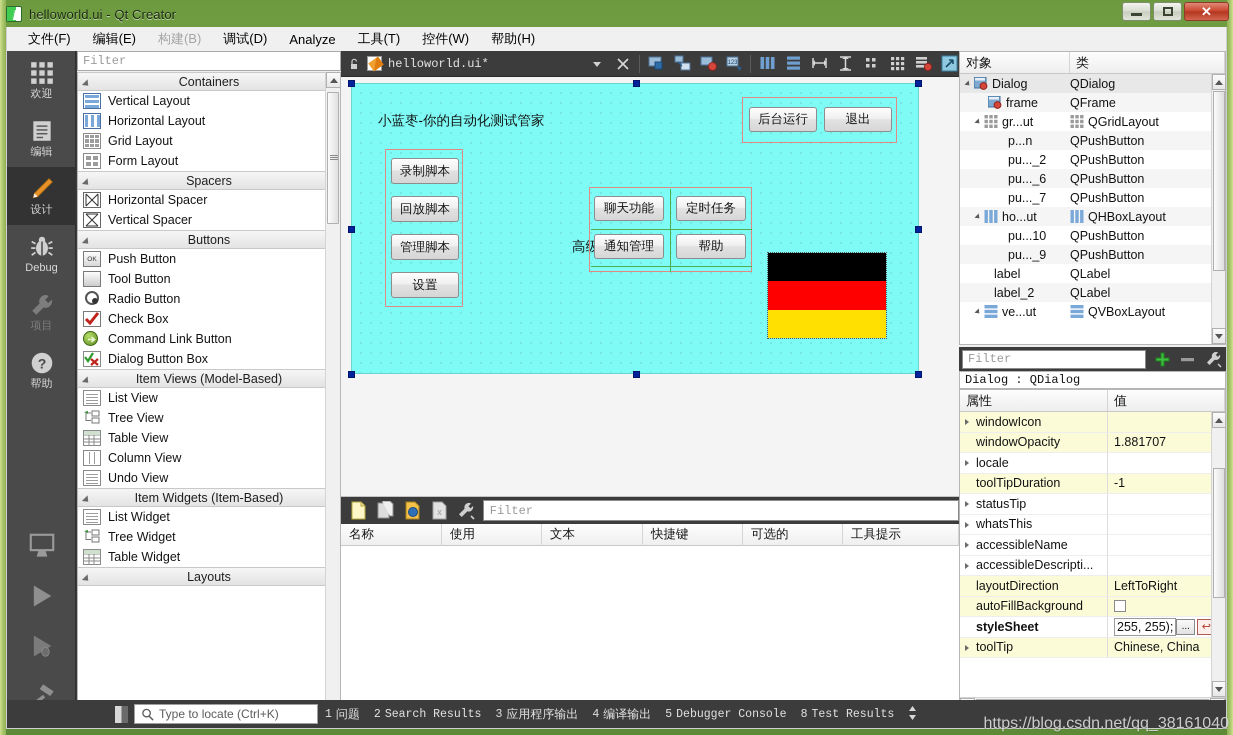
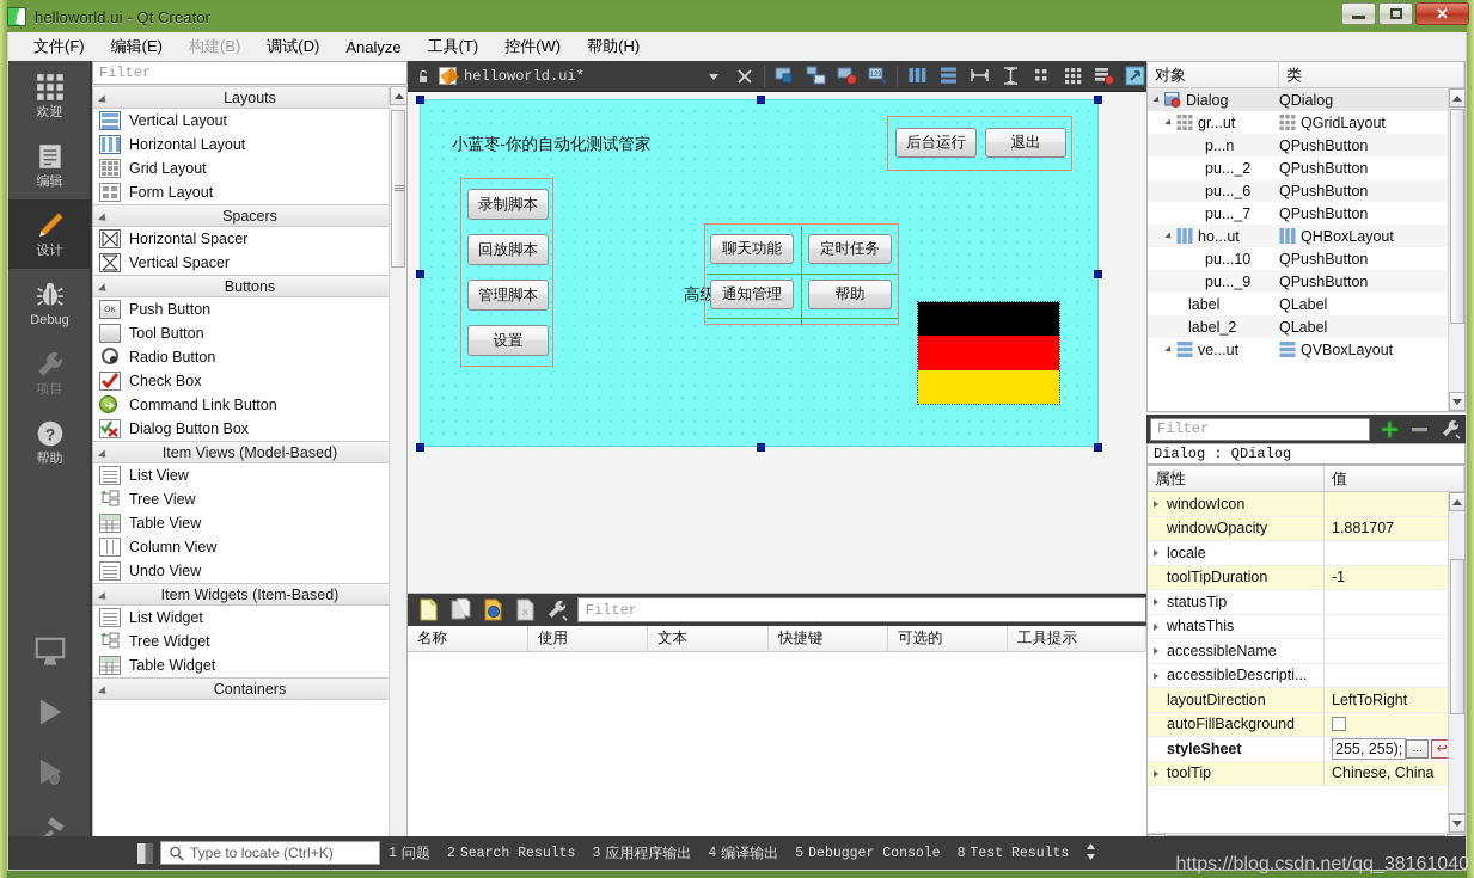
  helloworld.ui - Qt Creator
  ✕
  文件(F)
  编辑(E)
  构建(B)
  调试(D)
  Analyze
  工具(T)
  控件(W)
  帮助(H)
  欢迎
  编辑
  设计
  Debug
  项目
  ?
  帮助
  Filter
- Containers
+ Layouts
  Vertical Layout
  Horizontal Layout
  Grid Layout
  Form Layout
  Spacers
  Horizontal Spacer
  Vertical Spacer
  Buttons
  Push Button
  Tool Button
  Radio Button
  Check Box
  Command Link Button
  Dialog Button Box
  Item Views (Model-Based)
  List View
  Tree View
  Table View
  Column View
  Undo View
  Item Widgets (Item-Based)
  List Widget
  Tree Widget
  Table Widget
- Layouts
+ Containers
  helloworld.ui*
  小蓝枣-你的自动化测试管家
  后台运行
  退出
  录制脚本
  回放脚本
  管理脚本
  设置
  聊天功能
  定时任务
  通知管理
  帮助
  x
  Filter
  名称
  使用
  文本
  快捷键
  可选的
  工具提示
  对象
  类
  Dialog
  QDialog
- frame
- QFrame
  gr...ut
  QGridLayout
  p...n
  QPushButton
  pu..._2
  QPushButton
  pu..._6
  QPushButton
  pu..._7
  QPushButton
  ho...ut
  QHBoxLayout
  pu...10
  QPushButton
  pu..._9
  QPushButton
  label
  QLabel
  label_2
  QLabel
  ve...ut
  QVBoxLayout
  Filter
  Dialog : QDialog
  属性
  值
  windowIcon
  windowOpacity
  1.881707
  locale
  toolTipDuration
  -1
  statusTip
  whatsThis
  accessibleName
  accessibleDescripti...
  layoutDirection
  LeftToRight
  autoFillBackground
  styleSheet
  255, 255);
  ...
  ↩
  toolTip
  Chinese, China
  Type to locate (Ctrl+K)
  1
  问题
  2
  Search Results
  3
  应用程序输出
  4
  编译输出
  5
  Debugger Console
  8
  Test Results
  https://blog.csdn.net/qq_38161040
